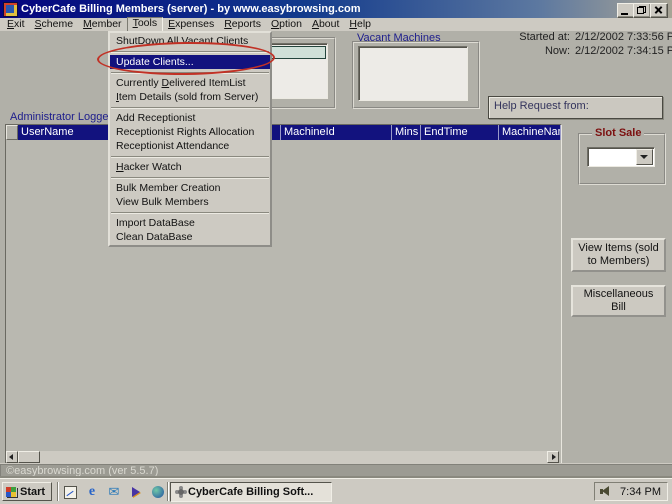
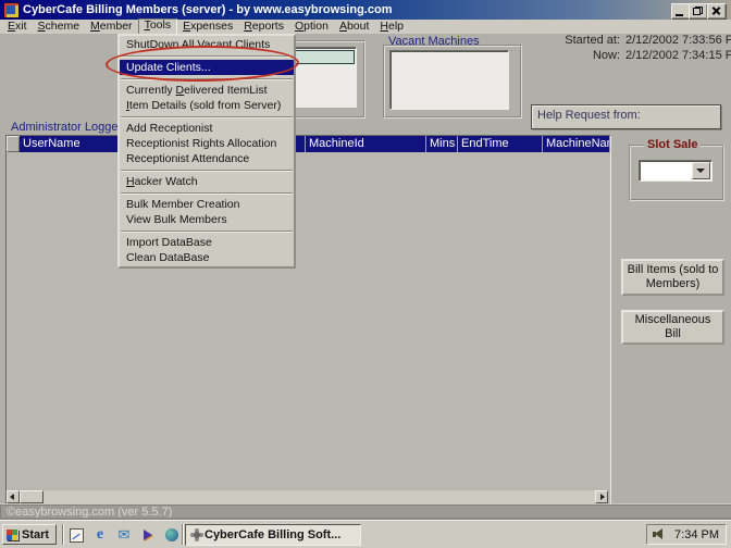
  CyberCafe Billing Members (server) - by www.easybrowsing.com
  Exit
  Scheme
  Member
  Tools
  Expenses
  Reports
  Option
  About
  Help
  Vacant Machines
  Started at:
  2/12/2002 7:33:56 P
  Now:
  2/12/2002 7:34:15 P
  Help Request from:
  Administrator Logge
  UserName
  MachineId
  Mins
  EndTime
  MachineNa
  Slot Sale
- View Items (sold to Members)
+ Bill Items (sold to Members)
  Miscellaneous Bill
  ShutDown All Vacant Clients
  Update Clients...
  Currently Delivered ItemList
  Item Details (sold from Server)
  Add Receptionist
  Receptionist Rights Allocation
  Receptionist Attendance
  Hacker Watch
  Bulk Member Creation
  View Bulk Members
  Import DataBase
  Clean DataBase
  ©easybrowsing.com (ver 5.5.7)
  Start
  CyberCafe Billing Soft...
  7:34 PM
